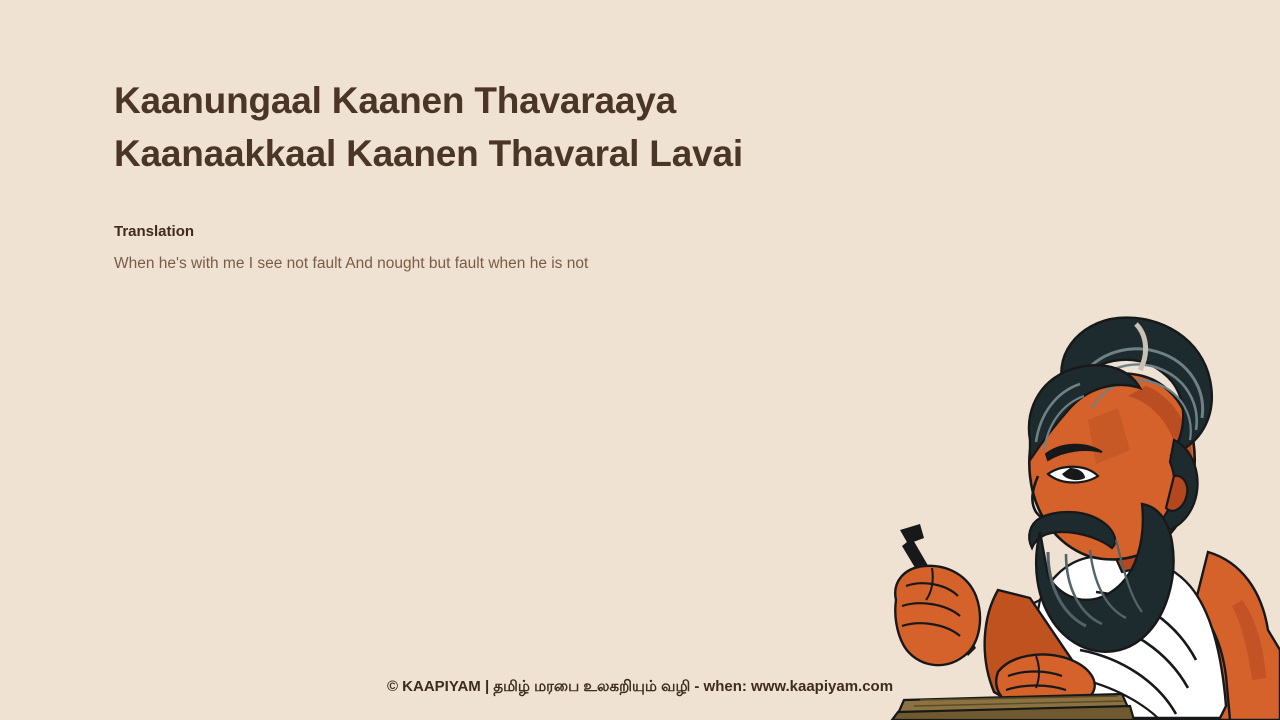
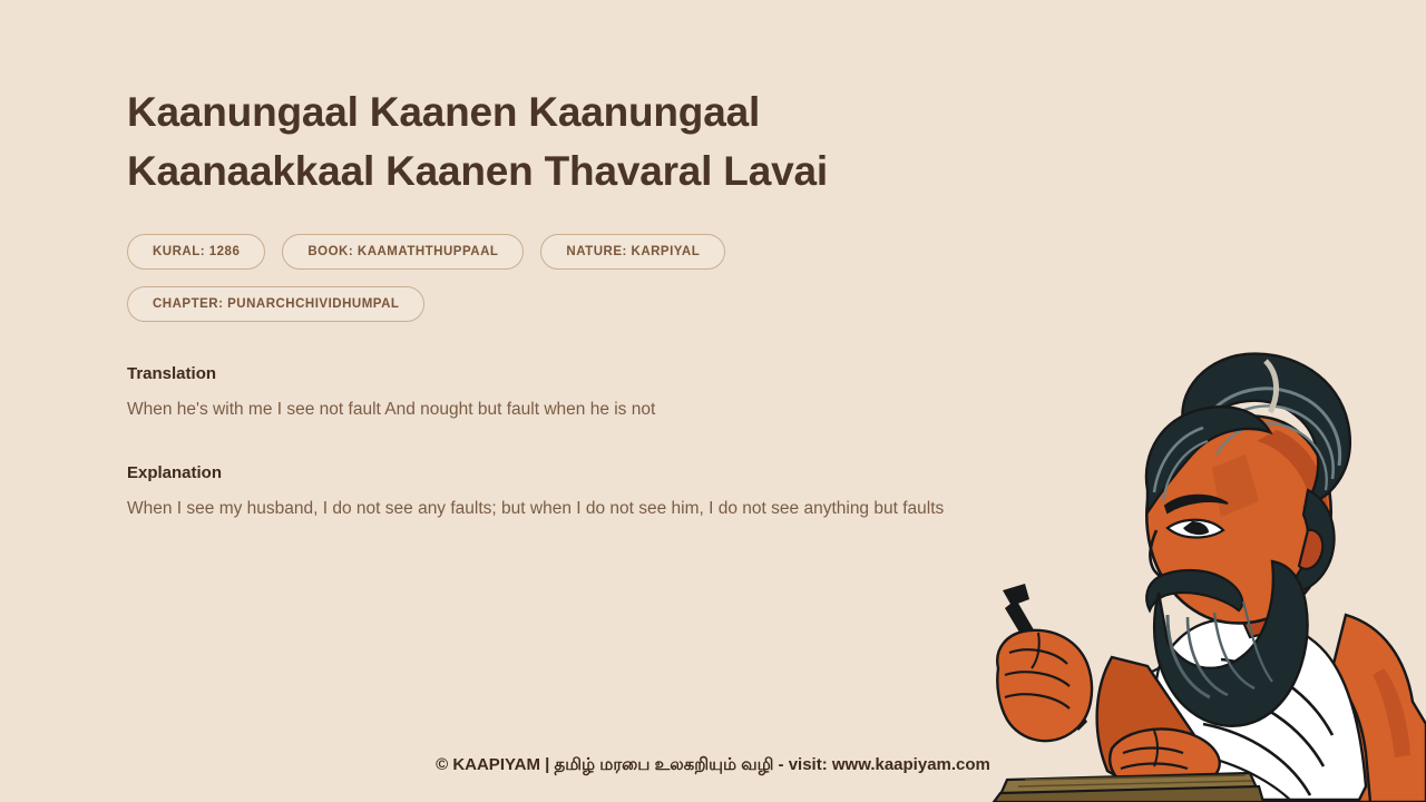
- Kaanungaal Kaanen Thavaraaya Kaanaakkaal Kaanen Thavaral Lavai
+ Kaanungaal Kaanen Kaanungaal Kaanaakkaal Kaanen Thavaral Lavai
+ KURAL: 1286
+ BOOK: KAAMATHTHUPPAAL
+ NATURE: KARPIYAL
+ CHAPTER: PUNARCHCHIVIDHUMPAL
  Translation
  When he's with me I see not fault And nought but fault when he is not
+ Explanation
+ When I see my husband, I do not see any faults; but when I do not see him, I do not see anything but faults
- © KAAPIYAM | தமிழ் மரபை உலகறியும் வழி - when: www.kaapiyam.com
+ © KAAPIYAM | தமிழ் மரபை உலகறியும் வழி - visit: www.kaapiyam.com
